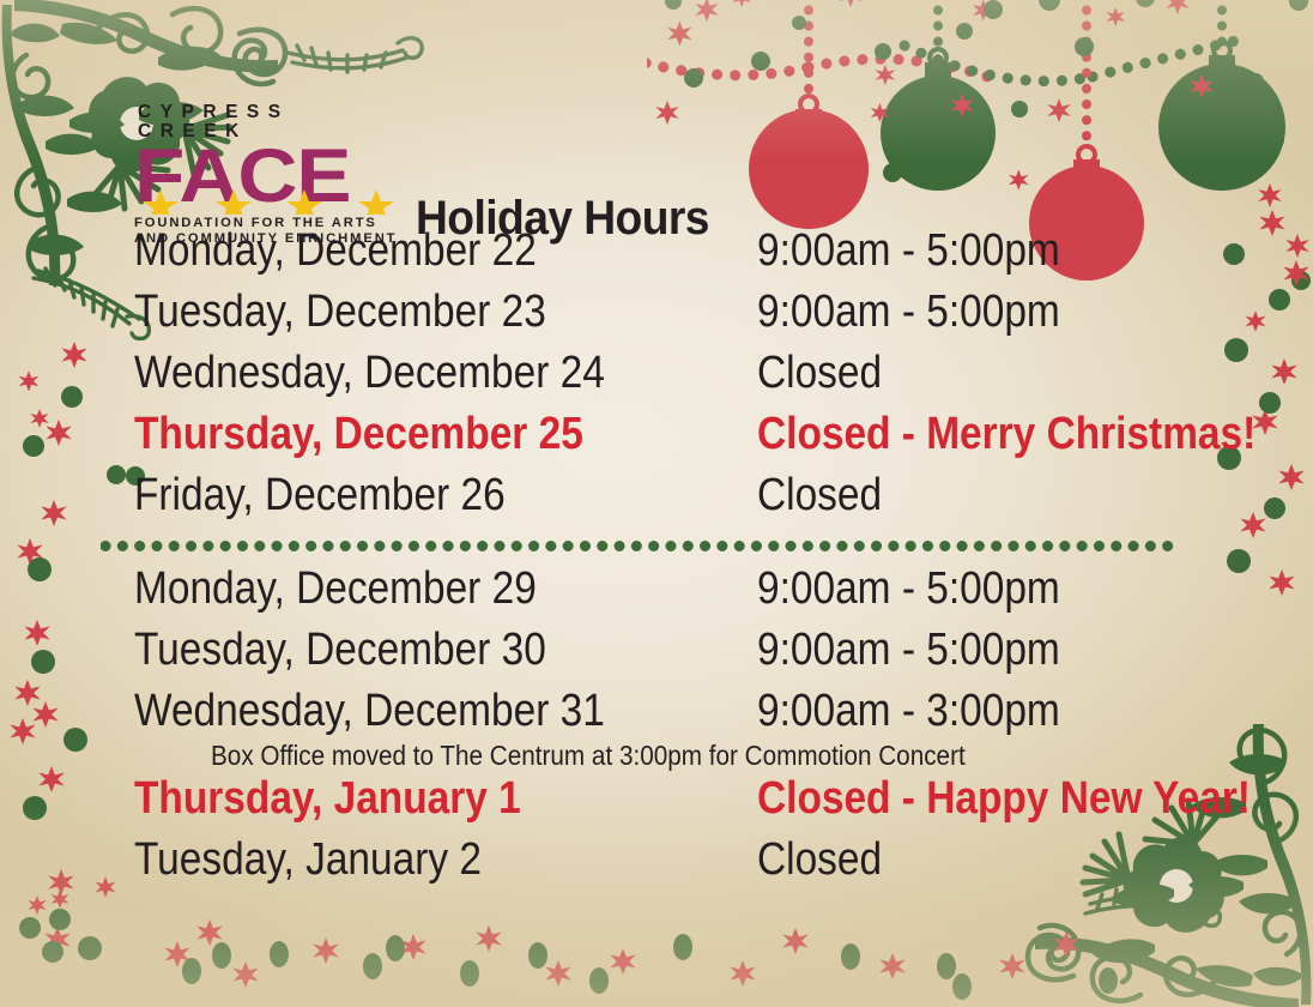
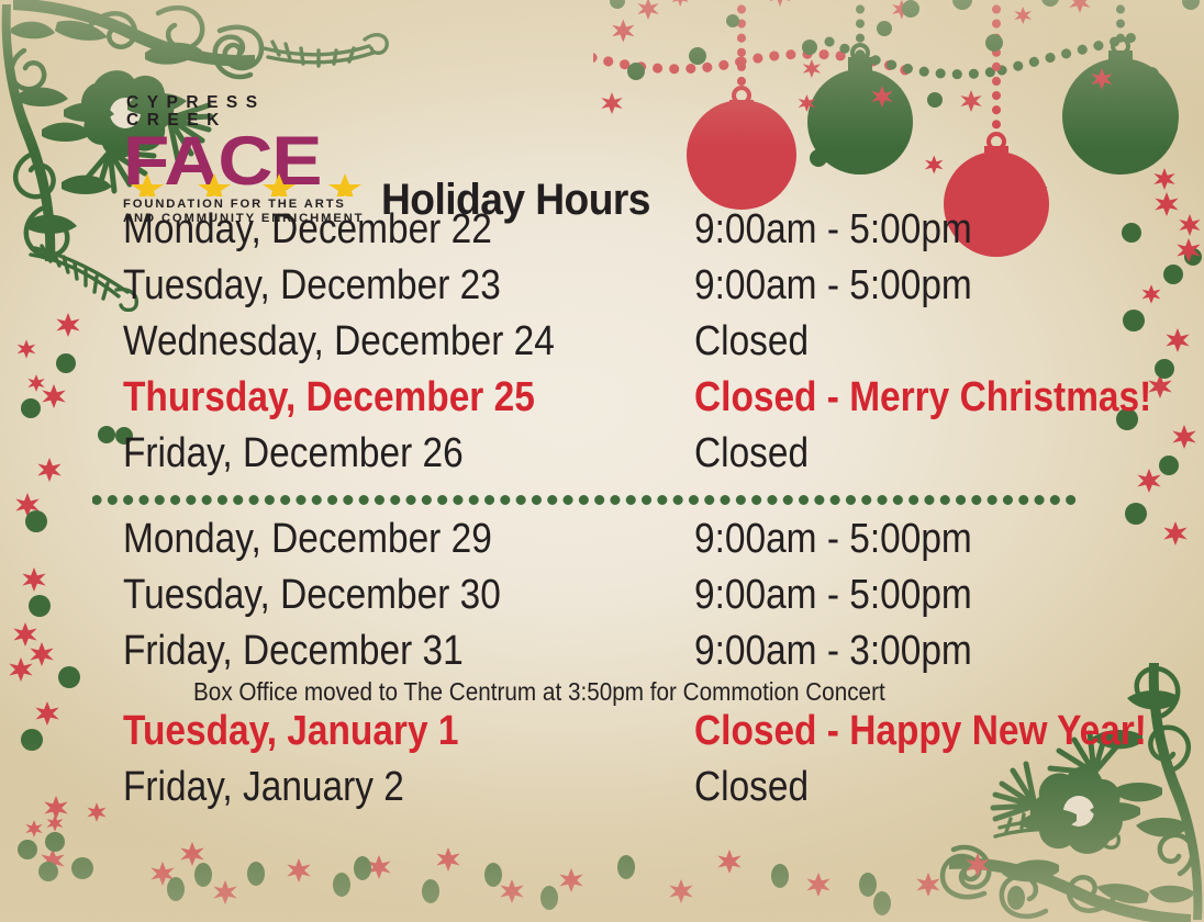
  CYPRESS CREEK
  FACE
  FOUNDATION FOR THE ARTS
  AND COMMUNITY ENRICHMENT
  Holiday Hours
  Monday, December 22
  9:00am - 5:00pm
  Tuesday, December 23
  9:00am - 5:00pm
  Wednesday, December 24
  Closed
  Thursday, December 25
  Closed - Merry Christmas!
  Friday, December 26
  Closed
  Monday, December 29
  9:00am - 5:00pm
  Tuesday, December 30
  9:00am - 5:00pm
- Wednesday, December 31
+ Friday, December 31
  9:00am - 3:00pm
- Box Office moved to The Centrum at 3:00pm for Commotion Concert
+ Box Office moved to The Centrum at 3:50pm for Commotion Concert
- Thursday, January 1
+ Tuesday, January 1
  Closed - Happy New Year!
- Tuesday, January 2
+ Friday, January 2
  Closed
